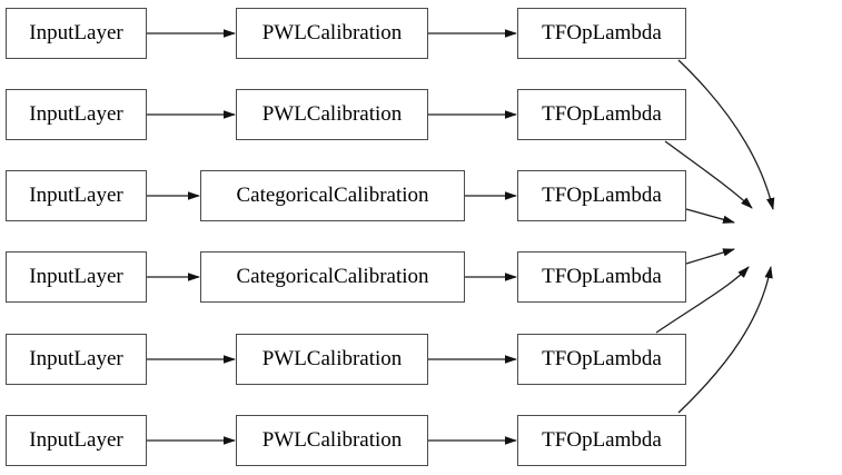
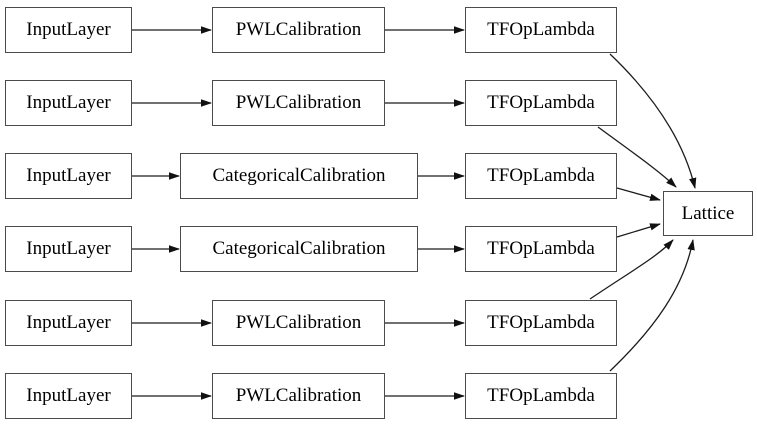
  InputLayer
  PWLCalibration
  TFOpLambda
  InputLayer
  PWLCalibration
  TFOpLambda
  InputLayer
  CategoricalCalibration
  TFOpLambda
  InputLayer
  CategoricalCalibration
  TFOpLambda
  InputLayer
  PWLCalibration
  TFOpLambda
  InputLayer
  PWLCalibration
  TFOpLambda
+ Lattice
